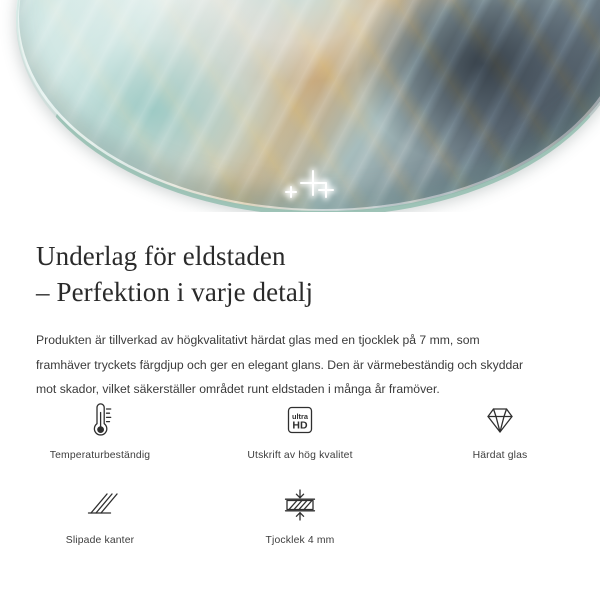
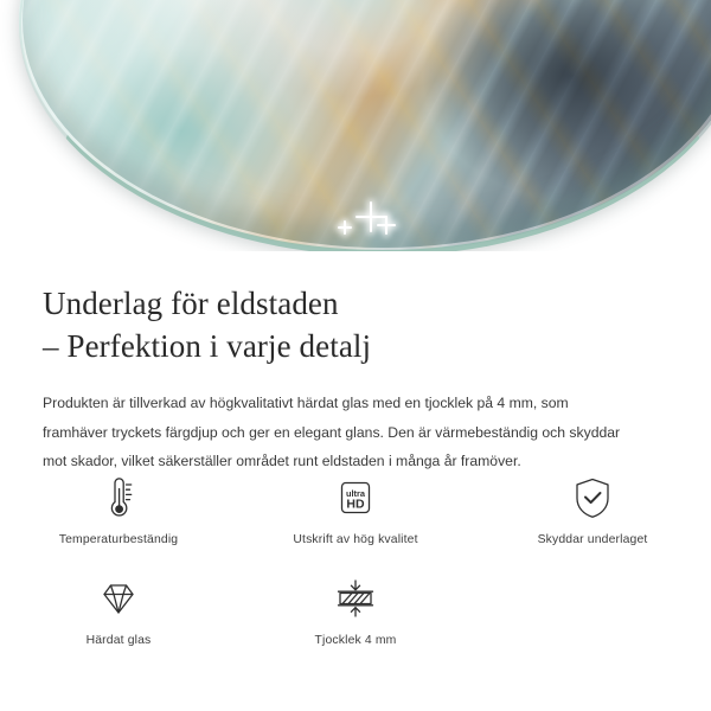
  Underlag för eldstaden
  – Perfektion i varje detalj
- Produkten är tillverkad av högkvalitativt härdat glas med en tjocklek på 7 mm, som framhäver tryckets färgdjup och ger en elegant glans. Den är värmebeständig och skyddar mot skador, vilket säkerställer området runt eldstaden i många år framöver.
+ Produkten är tillverkad av högkvalitativt härdat glas med en tjocklek på 4 mm, som framhäver tryckets färgdjup och ger en elegant glans. Den är värmebeständig och skyddar mot skador, vilket säkerställer området runt eldstaden i många år framöver.
  Temperaturbeständig
  ultra
  HD
  Utskrift av hög kvalitet
+ Skyddar underlaget
  Härdat glas
- Slipade kanter
  Tjocklek 4 mm
